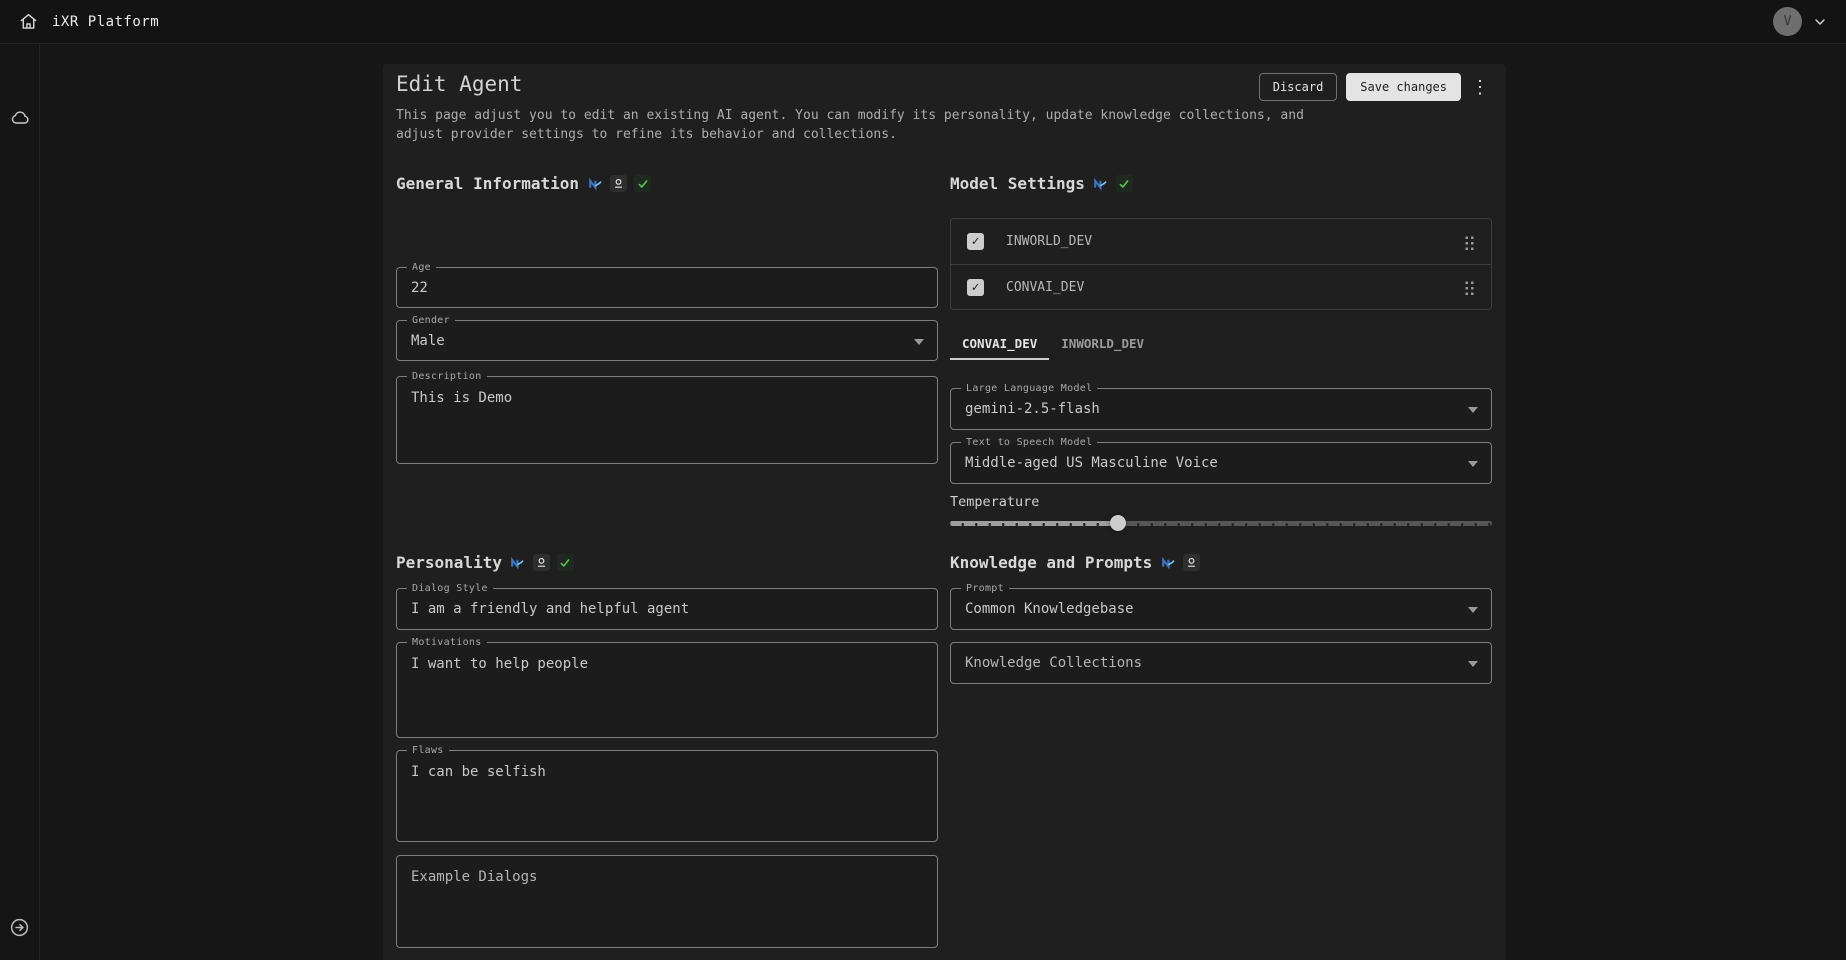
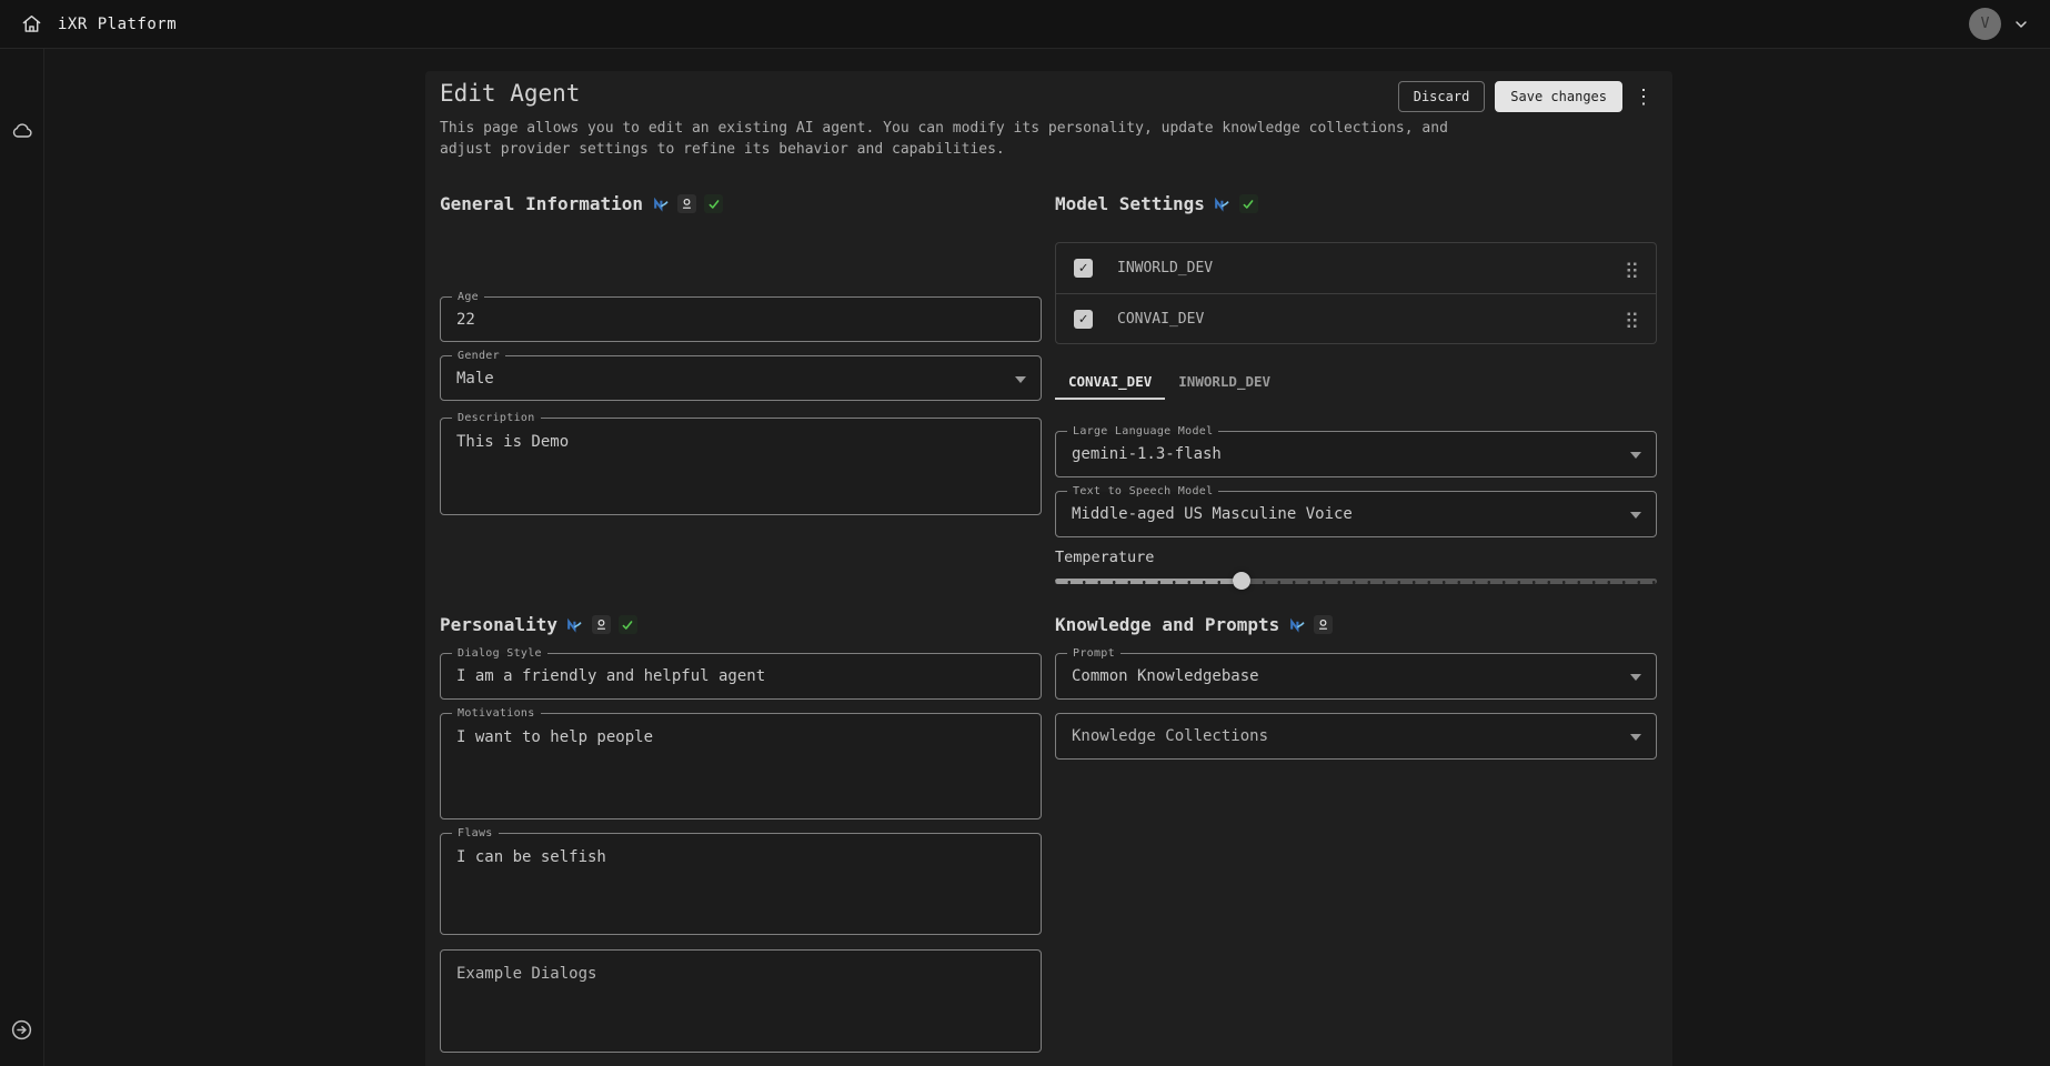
  iXR Platform
  V
  Edit Agent
- This page adjust you to edit an existing AI agent. You can modify its personality, update knowledge collections, and
+ This page allows you to edit an existing AI agent. You can modify its personality, update knowledge collections, and
- adjust provider settings to refine its behavior and collections.
+ adjust provider settings to refine its behavior and capabilities.
  Discard
  Save changes
  ⋮
  General Information
  Age
  22
  Gender
  Male
  Description
  This is Demo
  Personality
  Dialog Style
  I am a friendly and helpful agent
  Motivations
  I want to help people
  Flaws
  I can be selfish
  Example Dialogs
  Model Settings
  INWORLD_DEV
  CONVAI_DEV
  CONVAI_DEV
  INWORLD_DEV
  Large Language Model
- gemini-2.5-flash
+ gemini-1.3-flash
  Text to Speech Model
  Middle-aged US Masculine Voice
  Temperature
  Knowledge and Prompts
  Prompt
  Common Knowledgebase
  Knowledge Collections
